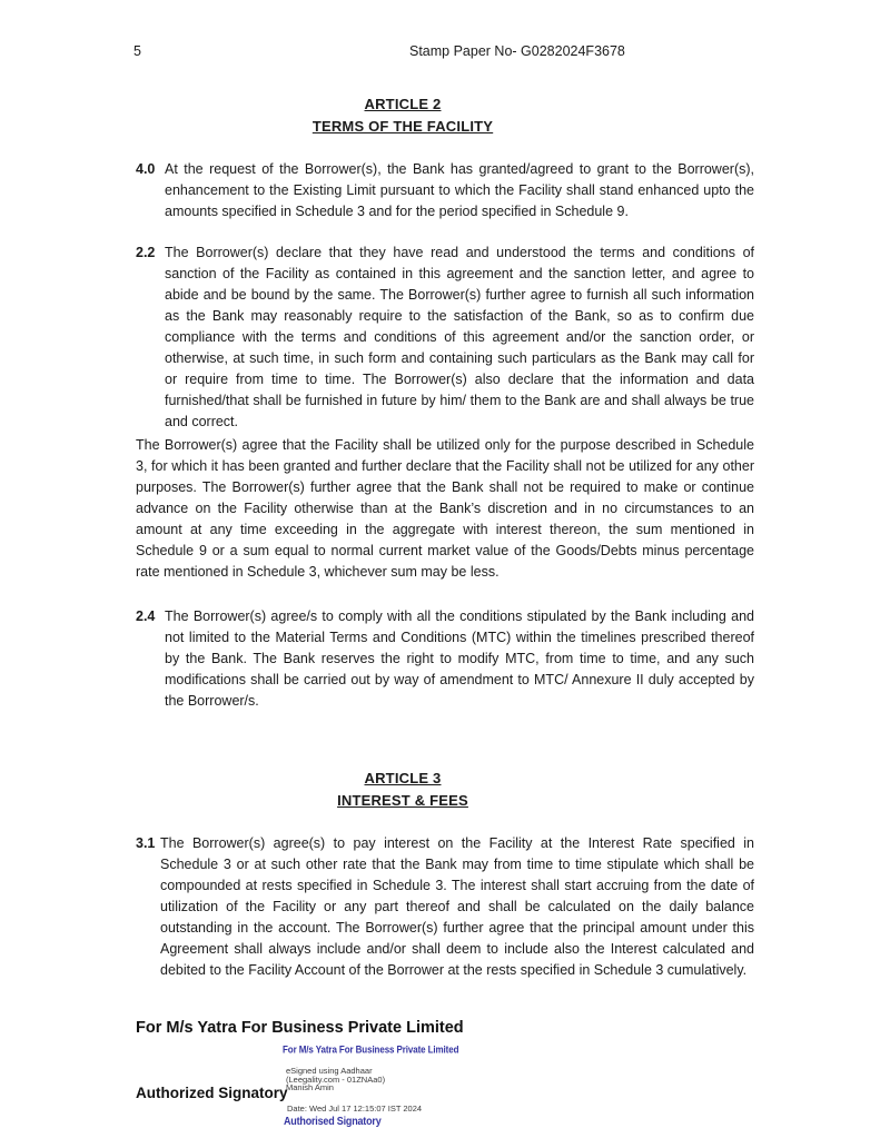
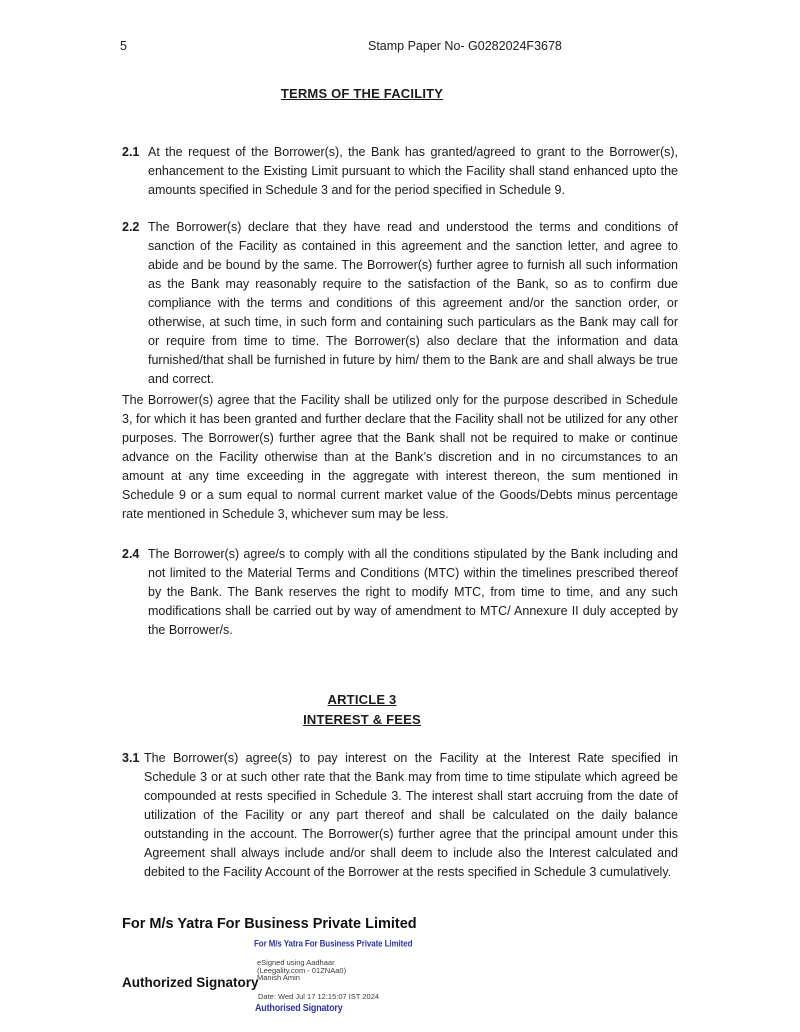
  5
  Stamp Paper No- G0282024F3678
- ARTICLE 2
  TERMS OF THE FACILITY
- 4.0
+ 2.1
  At the request of the Borrower(s), the Bank has granted/agreed to grant to the Borrower(s), enhancement to the Existing Limit pursuant to which the Facility shall stand enhanced upto the amounts specified in Schedule 3 and for the period specified in Schedule 9.
  2.2
  The Borrower(s) declare that they have read and understood the terms and conditions of sanction of the Facility as contained in this agreement and the sanction letter, and agree to abide and be bound by the same. The Borrower(s) further agree to furnish all such information as the Bank may reasonably require to the satisfaction of the Bank, so as to confirm due compliance with the terms and conditions of this agreement and/or the sanction order, or otherwise, at such time, in such form and containing such particulars as the Bank may call for or require from time to time. The Borrower(s) also declare that the information and data furnished/that shall be furnished in future by him/ them to the Bank are and shall always be true and correct.
  The Borrower(s) agree that the Facility shall be utilized only for the purpose described in Schedule 3, for which it has been granted and further declare that the Facility shall not be utilized for any other purposes. The Borrower(s) further agree that the Bank shall not be required to make or continue advance on the Facility otherwise than at the Bank’s discretion and in no circumstances to an amount at any time exceeding in the aggregate with interest thereon, the sum mentioned in Schedule 9 or a sum equal to normal current market value of the Goods/Debts minus percentage rate mentioned in Schedule 3, whichever sum may be less.
  2.4
  The Borrower(s) agree/s to comply with all the conditions stipulated by the Bank including and not limited to the Material Terms and Conditions (MTC) within the timelines prescribed thereof by the Bank. The Bank reserves the right to modify MTC, from time to time, and any such modifications shall be carried out by way of amendment to MTC/ Annexure II duly accepted by the Borrower/s.
  ARTICLE 3
  INTEREST & FEES
  3.1
- The Borrower(s) agree(s) to pay interest on the Facility at the Interest Rate specified in Schedule 3 or at such other rate that the Bank may from time to time stipulate which shall be compounded at rests specified in Schedule 3. The interest shall start accruing from the date of utilization of the Facility or any part thereof and shall be calculated on the daily balance outstanding in the account. The Borrower(s) further agree that the principal amount under this Agreement shall always include and/or shall deem to include also the Interest calculated and debited to the Facility Account of the Borrower at the rests specified in Schedule 3 cumulatively.
+ The Borrower(s) agree(s) to pay interest on the Facility at the Interest Rate specified in Schedule 3 or at such other rate that the Bank may from time to time stipulate which agreed be compounded at rests specified in Schedule 3. The interest shall start accruing from the date of utilization of the Facility or any part thereof and shall be calculated on the daily balance outstanding in the account. The Borrower(s) further agree that the principal amount under this Agreement shall always include and/or shall deem to include also the Interest calculated and debited to the Facility Account of the Borrower at the rests specified in Schedule 3 cumulatively.
  For M/s Yatra For Business Private Limited
  For M/s Yatra For Business Private Limited
  Authorized Signatory
  eSigned using Aadhaar
  (Leegality.com - 01ZNAa0)
  Manish Amin
  Date: Wed Jul 17 12:15:07 IST 2024
  Authorised Signatory
